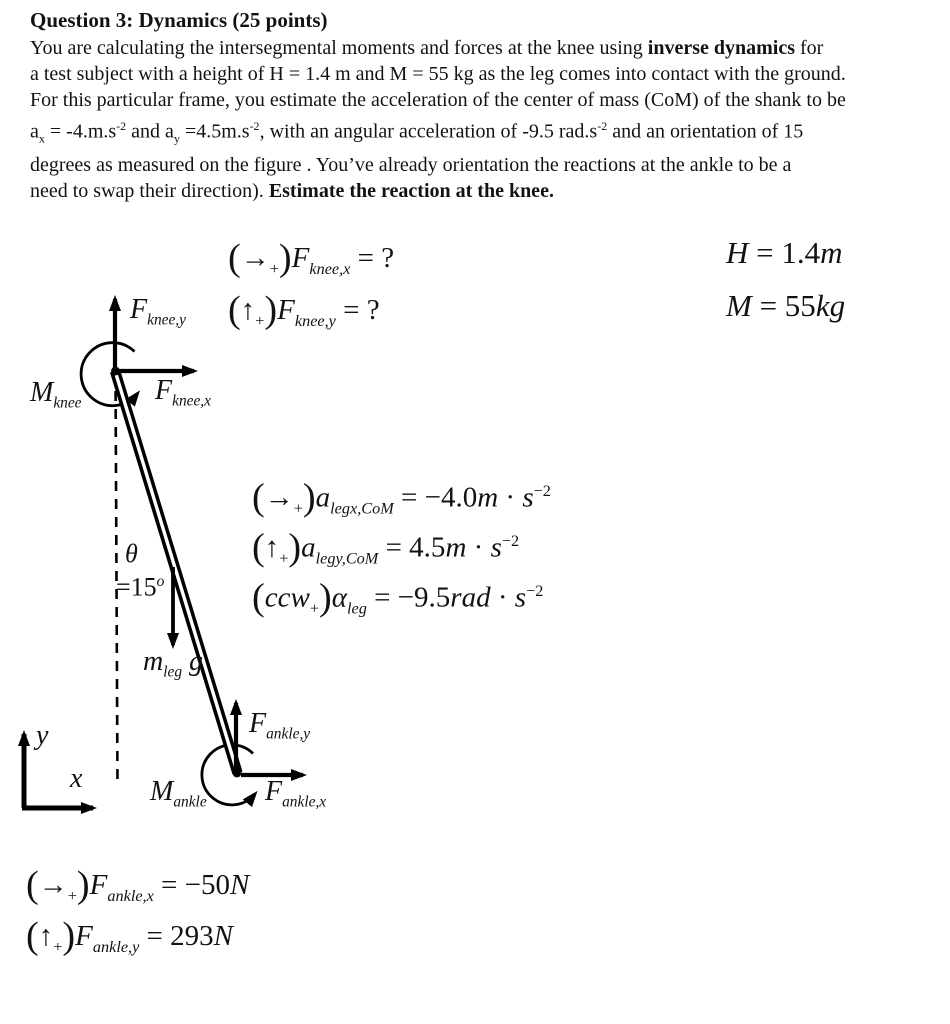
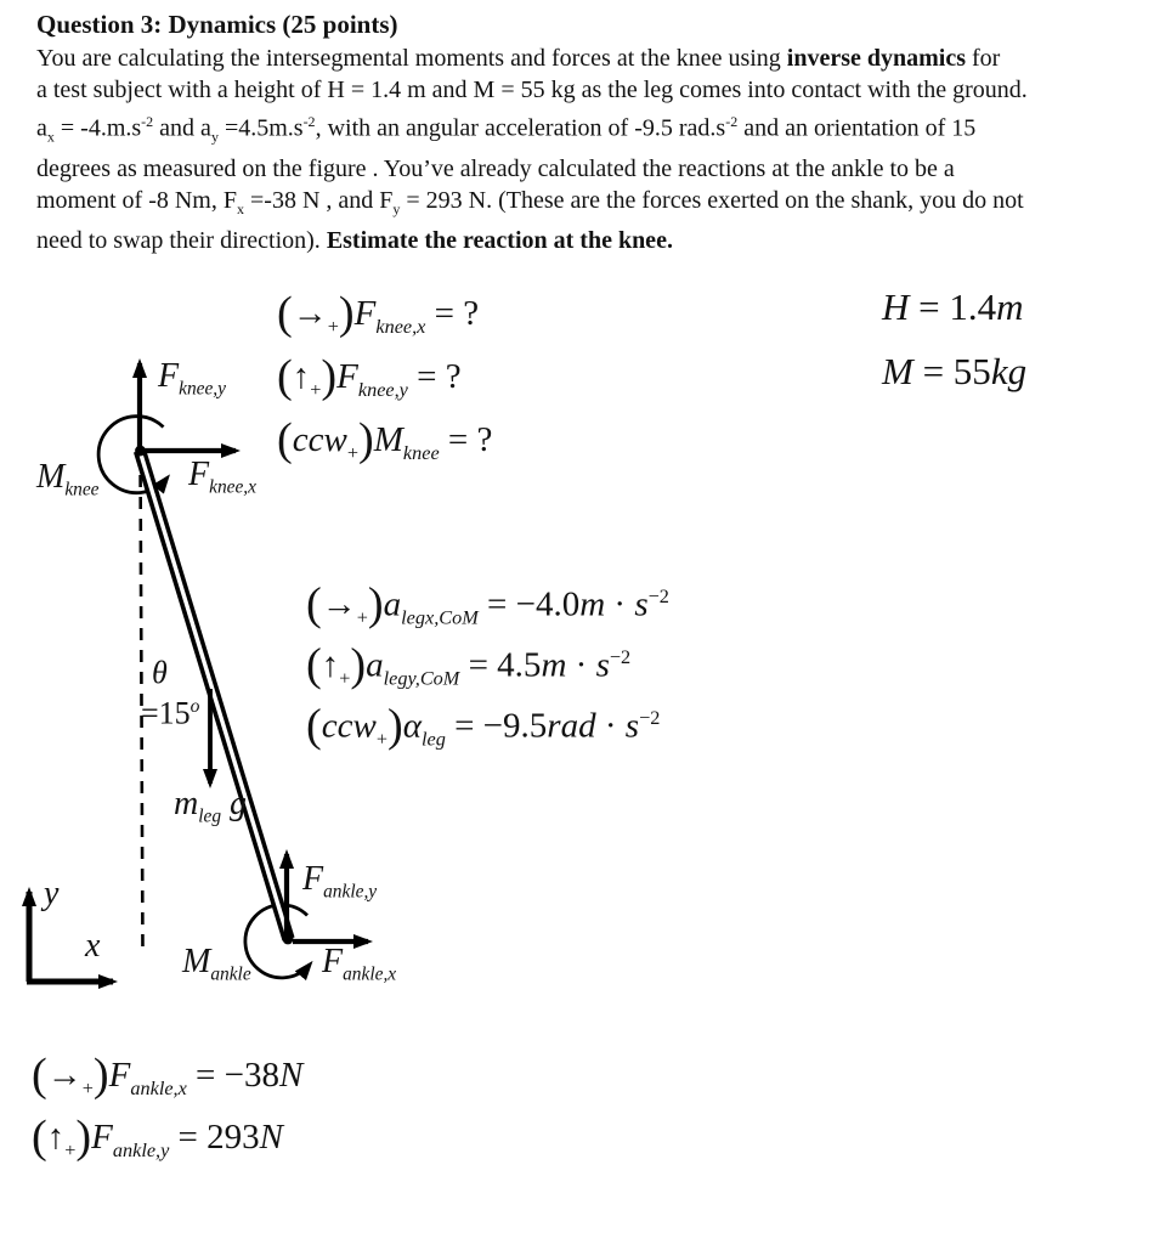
  Question 3: Dynamics (25 points)
  You are calculating the intersegmental moments and forces at the knee using inverse dynamics for
  a test subject with a height of H = 1.4 m and M = 55 kg as the leg comes into contact with the ground.
- For this particular frame, you estimate the acceleration of the center of mass (CoM) of the shank to be
  ax = -4.m.s-2 and ay =4.5m.s-2, with an angular acceleration of -9.5 rad.s-2 and an orientation of 15
- degrees as measured on the figure . You’ve already orientation the reactions at the ankle to be a
+ degrees as measured on the figure . You’ve already calculated the reactions at the ankle to be a
+ moment of -8 Nm, Fx =-38 N , and Fy = 293 N. (These are the forces exerted on the shank, you do not
  need to swap their direction). Estimate the reaction at the knee.
  (→+)Fknee,x = ?
  (↑+)Fknee,y = ?
+ (ccw+)Mknee = ?
  H = 1.4m
  M = 55kg
  (→+)alegx,CoM = −4.0m · s−2
  (↑+)alegy,CoM = 4.5m · s−2
  (ccw+)αleg = −9.5rad · s−2
- (→+)Fankle,x = −50N
+ (→+)Fankle,x = −38N
  (↑+)Fankle,y = 293N
  Mknee
  Fknee,y
  Fknee,x
  θ
  =15o
  mleg g
  Fankle,y
  Fankle,x
  Mankle
  y
  x
